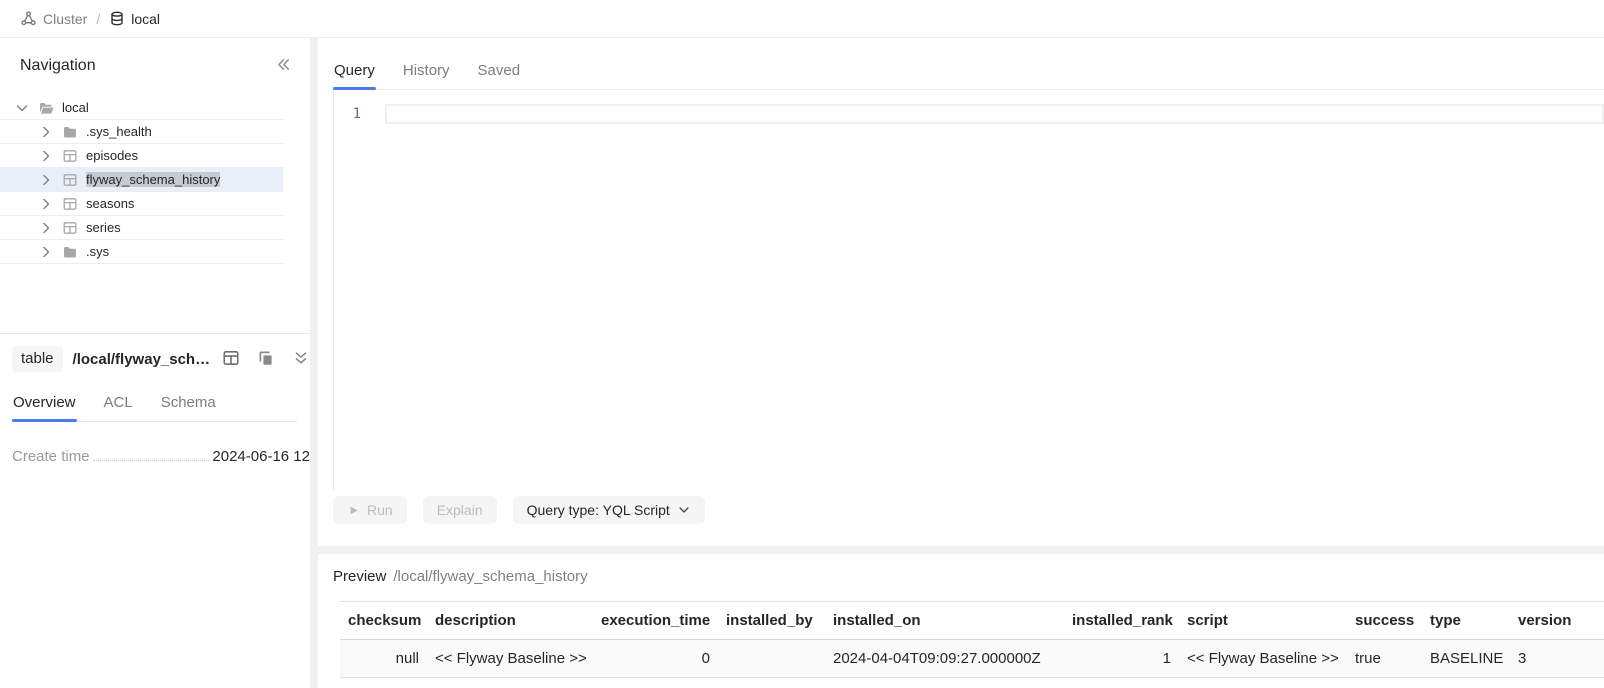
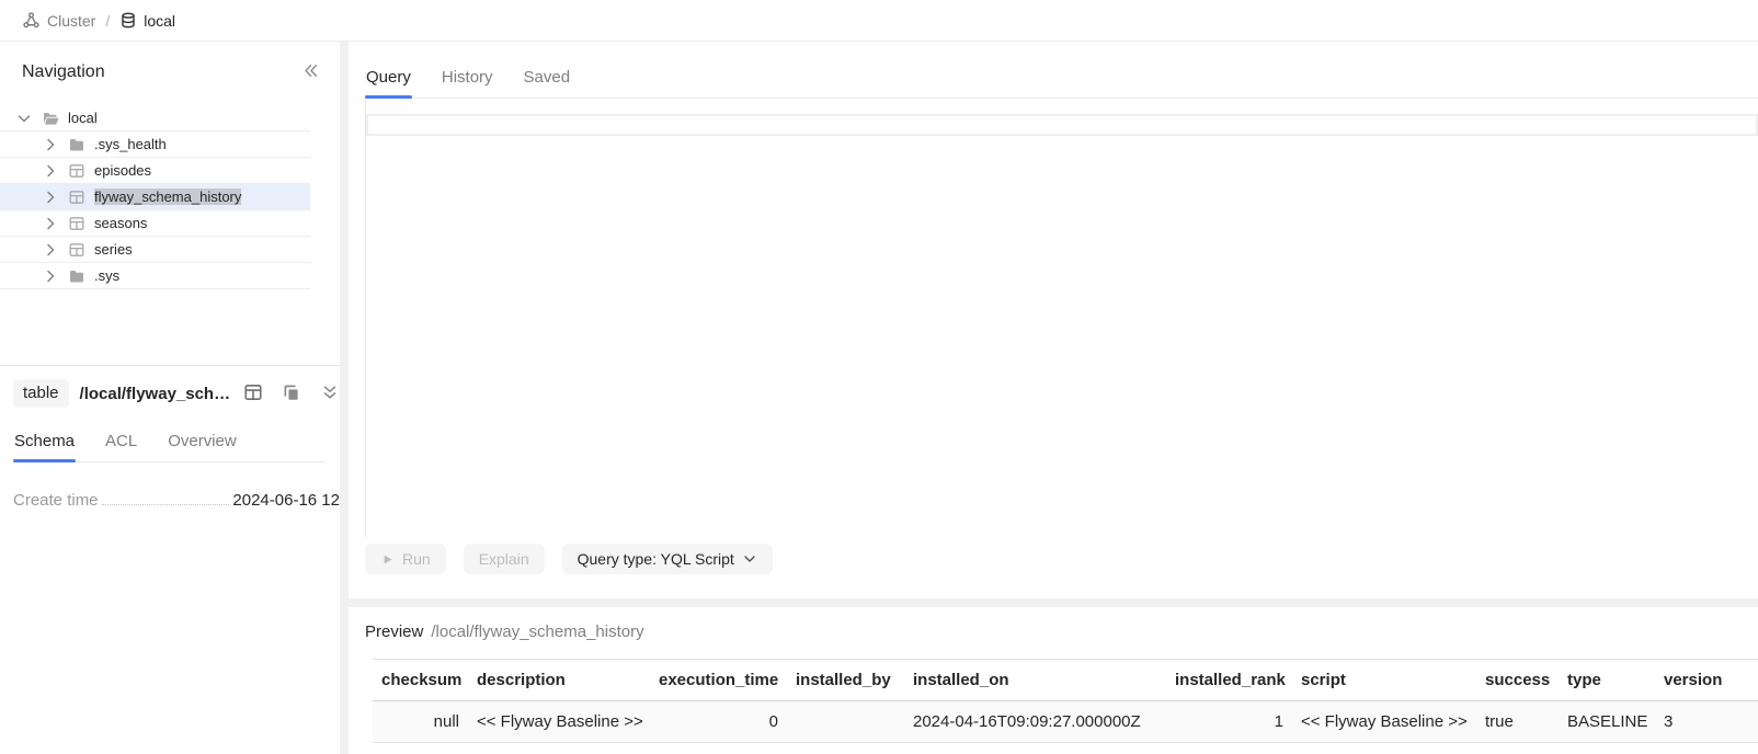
  Cluster
  /
  local
  Navigation
  local
  .sys_health
  episodes
  flyway_schema_history
  seasons
  series
  .sys
  table
  /local/flyway_sch…
- Overview
+ Schema
  ACL
- Schema
+ Overview
  Create time
  2024-06-16 12
  Query
  History
  Saved
- 1
  Run
  Explain
  Query type: YQL Script
  Preview
  /local/flyway_schema_history
  checksum	description	execution_time	installed_by	installed_on	installed_rank	script	success	type	version
- null	<< Flyway Baseline >>	0		2024-04-04T09:09:27.000000Z	1	<< Flyway Baseline >>	true	BASELINE	3
+ null	<< Flyway Baseline >>	0		2024-04-16T09:09:27.000000Z	1	<< Flyway Baseline >>	true	BASELINE	3
